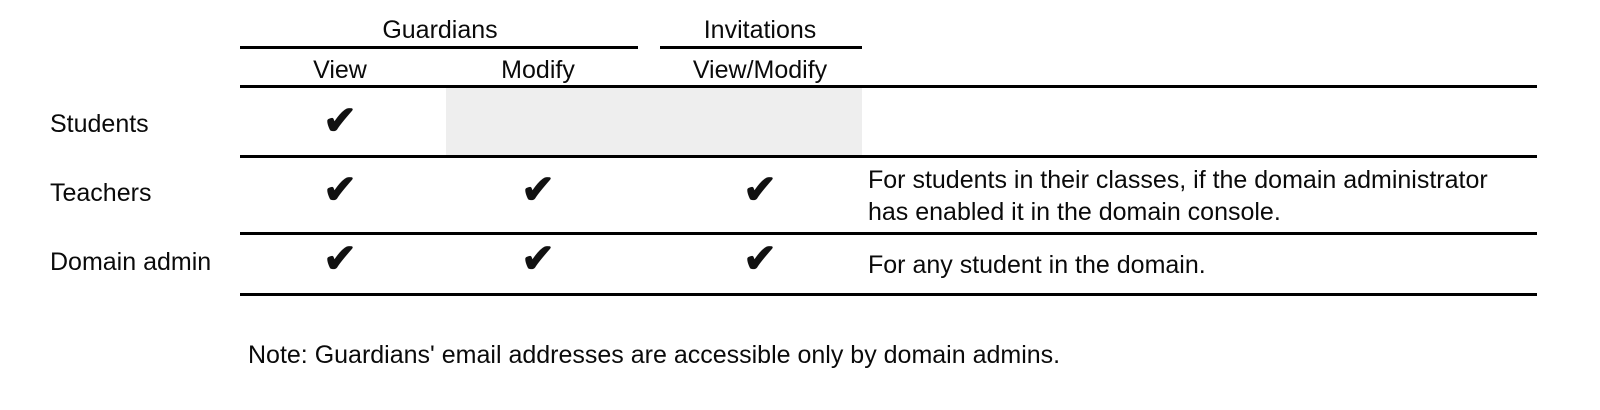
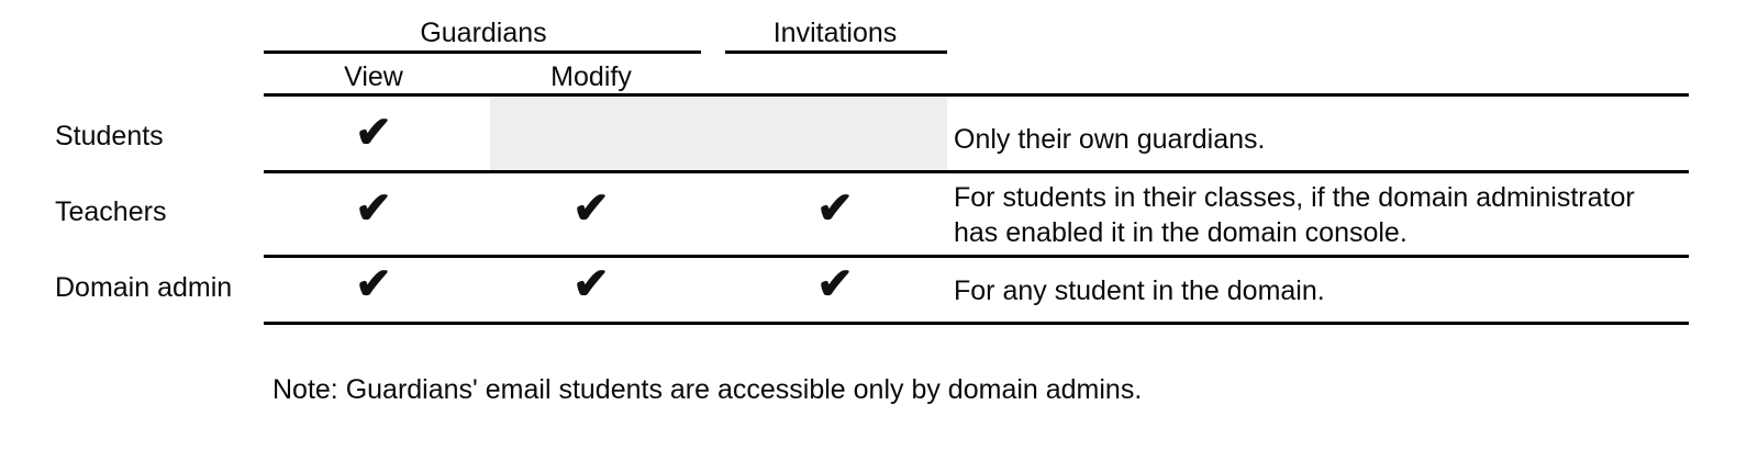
  Guardians
  Invitations
  View
  Modify
- View/Modify
  Students
  ✔
+ Only their own guardians.
  Teachers
  ✔
  ✔
  ✔
  For students in their classes, if the domain administrator
  has enabled it in the domain console.
  Domain admin
  ✔
  ✔
  ✔
  For any student in the domain.
- Note: Guardians' email addresses are accessible only by domain admins.
+ Note: Guardians' email students are accessible only by domain admins.
